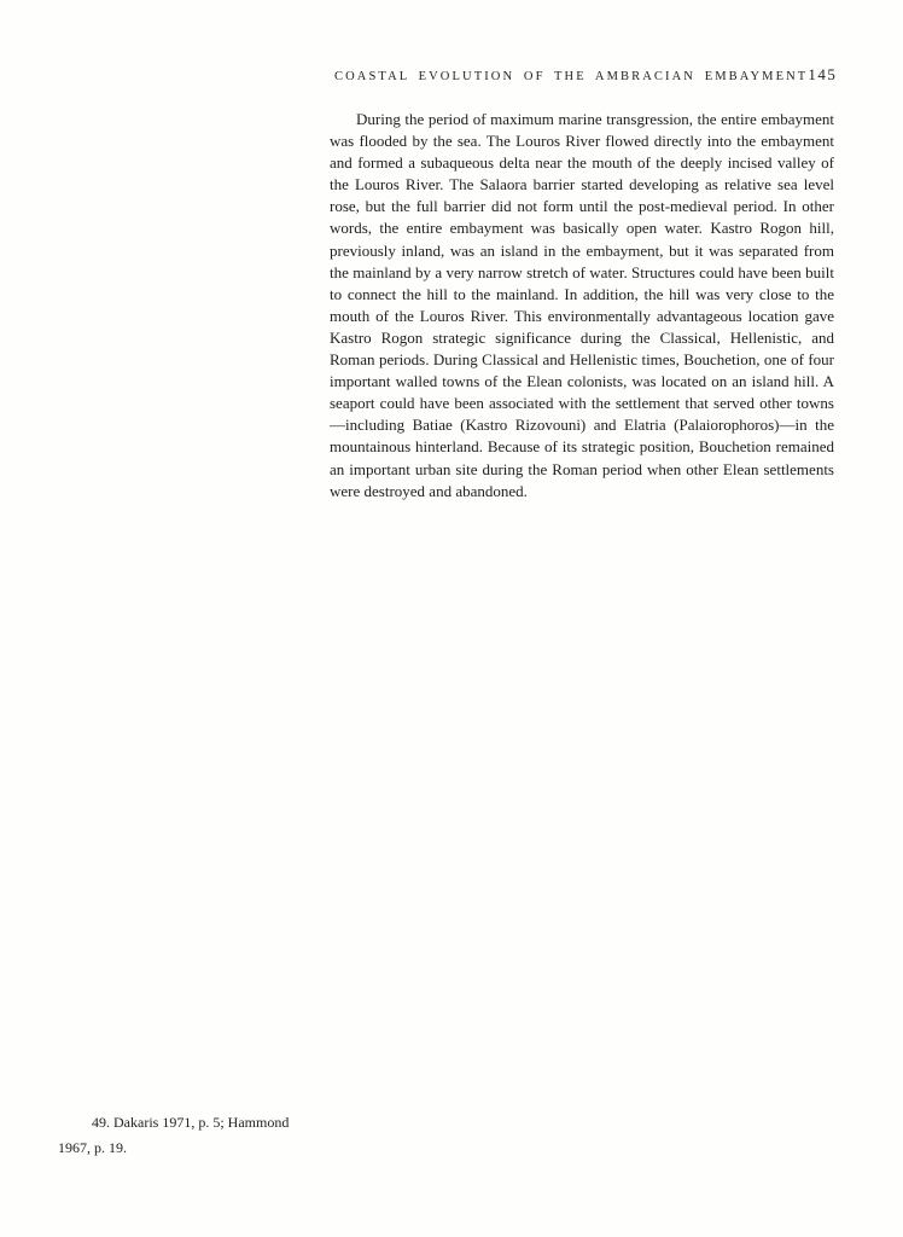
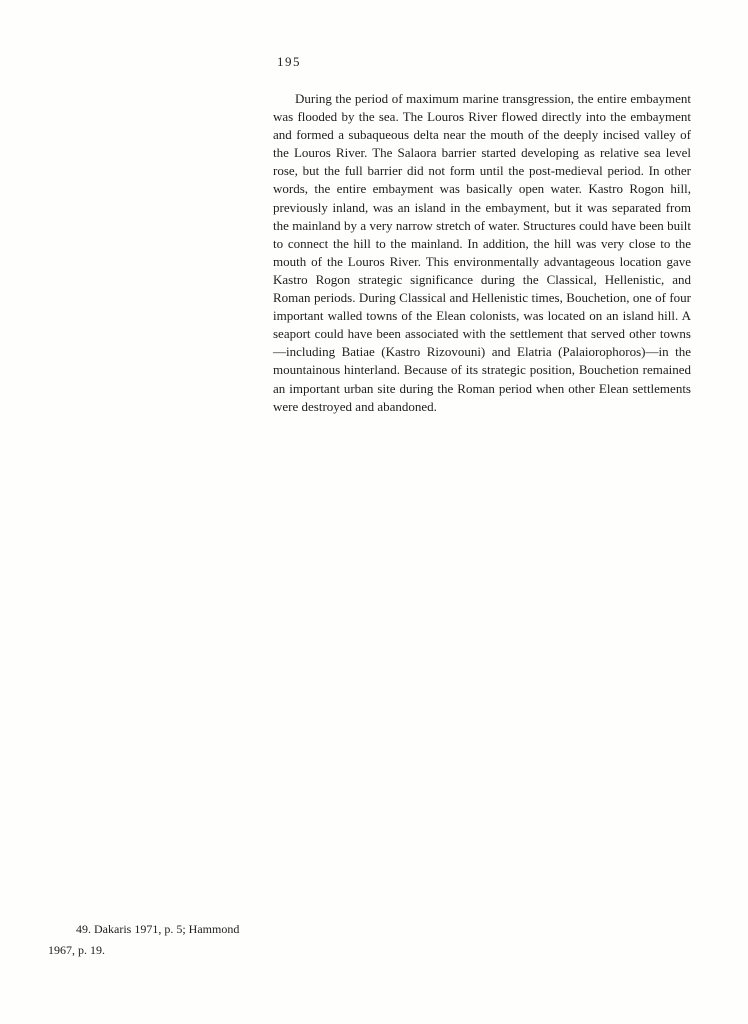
- COASTAL EVOLUTION OF THE AMBRACIAN EMBAYMENT
- 145
+ 195
  During the period of maximum marine transgression, the entire embayment was flooded by the sea. The Louros River flowed directly into the embayment and formed a subaqueous delta near the mouth of the deeply incised valley of the Louros River. The Salaora barrier started developing as relative sea level rose, but the full barrier did not form until the post-medieval period. In other words, the entire embayment was basically open water. Kastro Rogon hill, previously inland, was an island in the embayment, but it was separated from the mainland by a very narrow stretch of water. Structures could have been built to connect the hill to the mainland. In addition, the hill was very close to the mouth of the Louros River. This environmentally advantageous location gave Kastro Rogon strategic significance during the Classical, Hellenistic, and Roman periods. During Classical and Hellenistic times, Bouchetion, one of four important walled towns of the Elean colonists, was located on an island hill. A seaport could have been associated with the settlement that served other towns—including Batiae (Kastro Rizovouni) and Elatria (Palaiorophoros)—in the mountainous hinterland. Because of its strategic position, Bouchetion remained an important urban site during the Roman period when other Elean settlements were destroyed and abandoned.
  49. Dakaris 1971, p. 5; Hammond 1967, p. 19.
